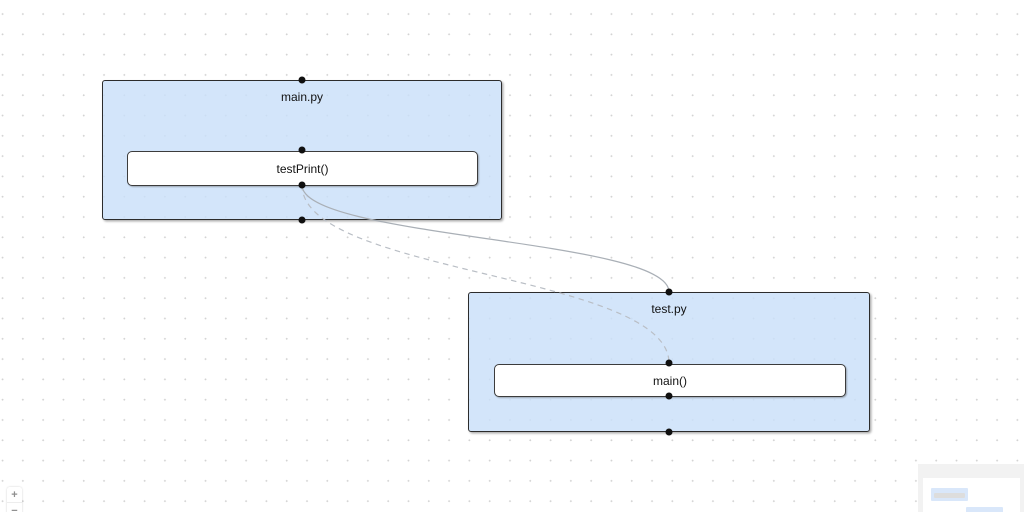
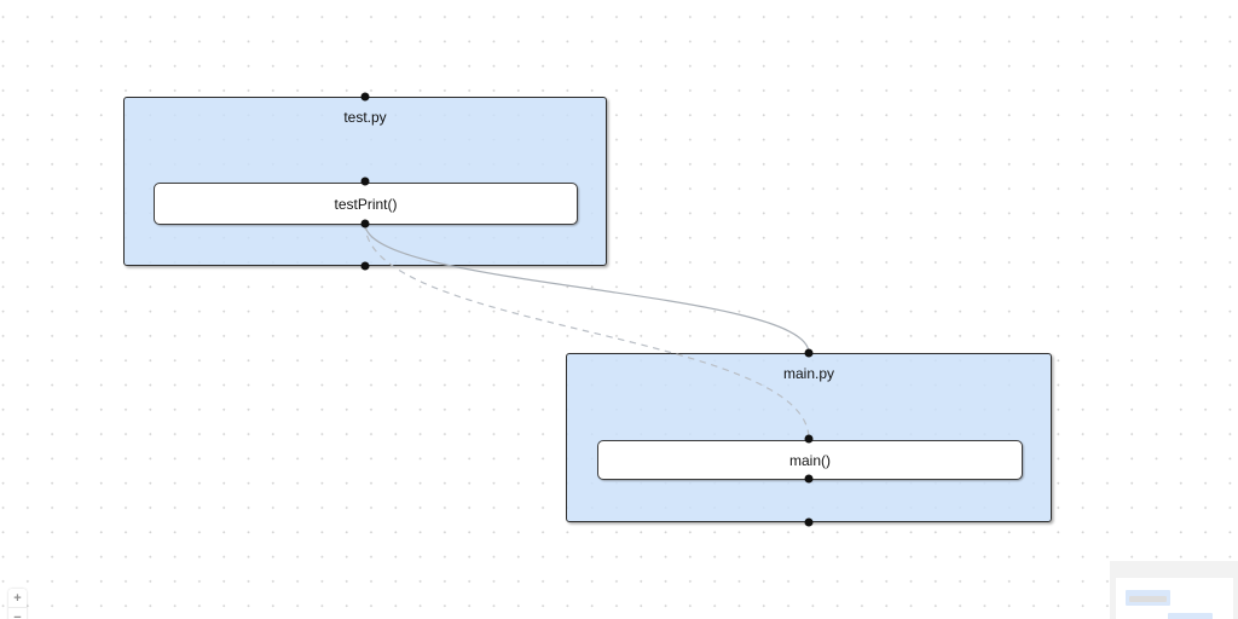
- main.py
+ test.py
  testPrint()
- test.py
+ main.py
  main()
  +
  −
